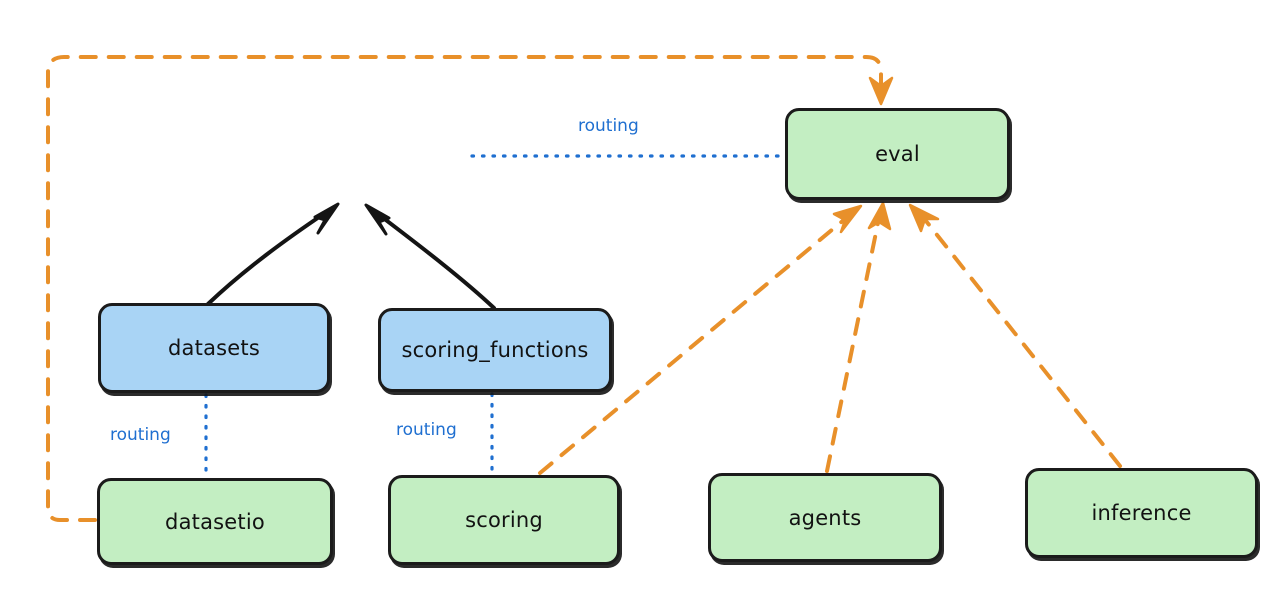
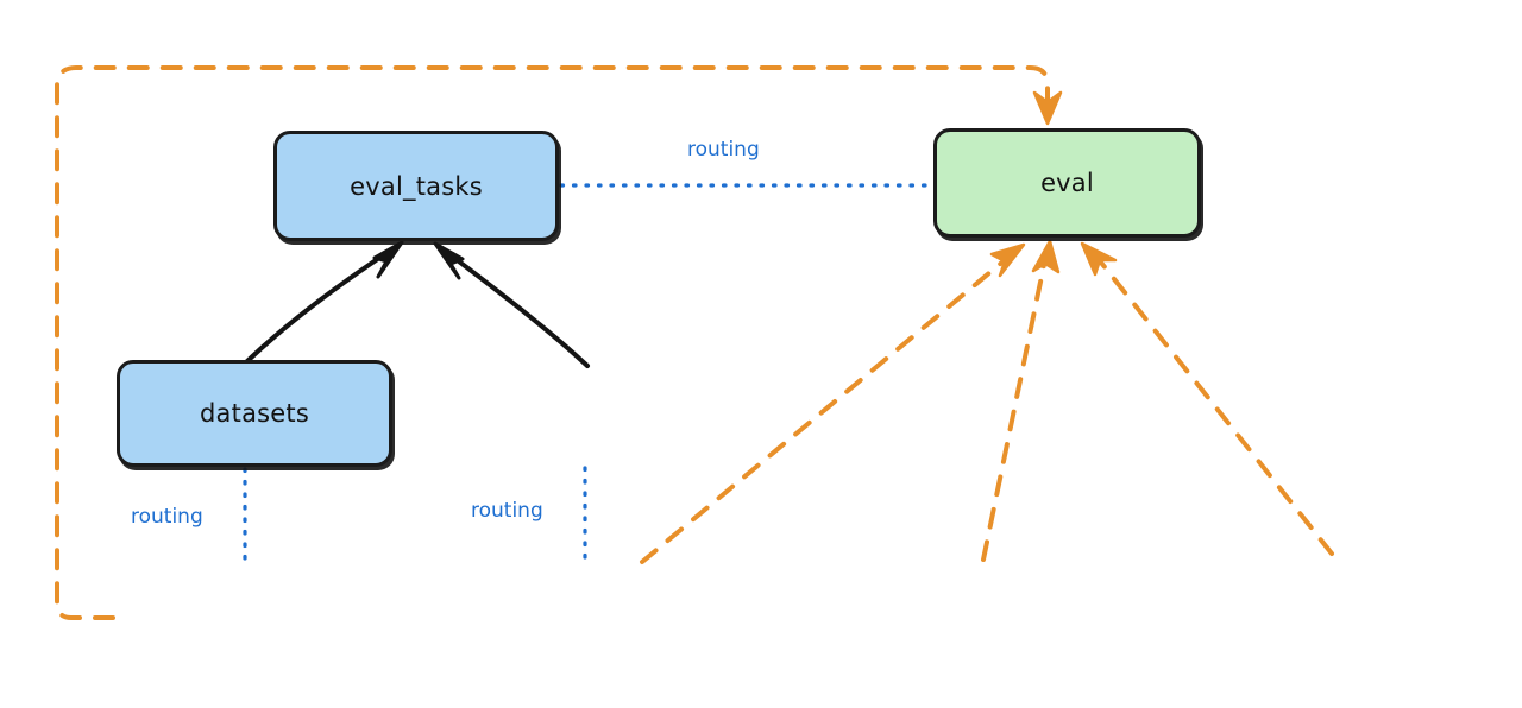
+ eval_tasks
  eval
  datasets
- scoring_functions
- datasetio
- scoring
- agents
- inference
  routing
  routing
  routing
